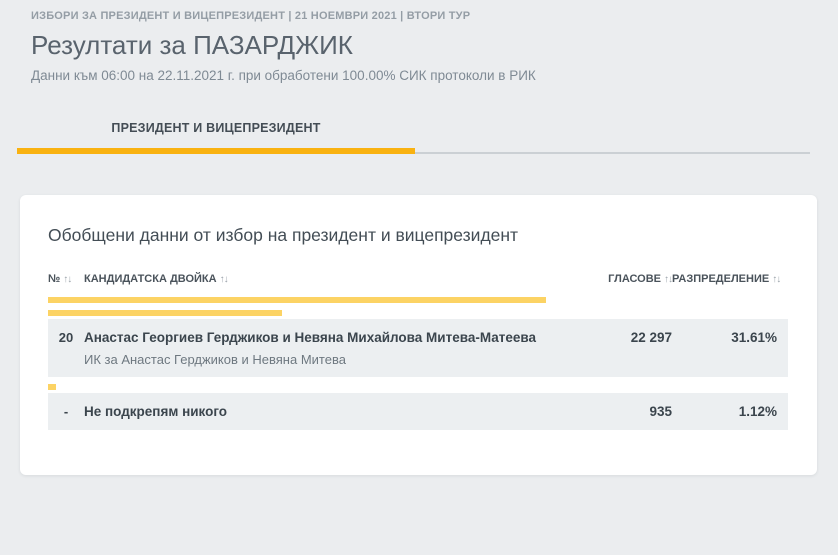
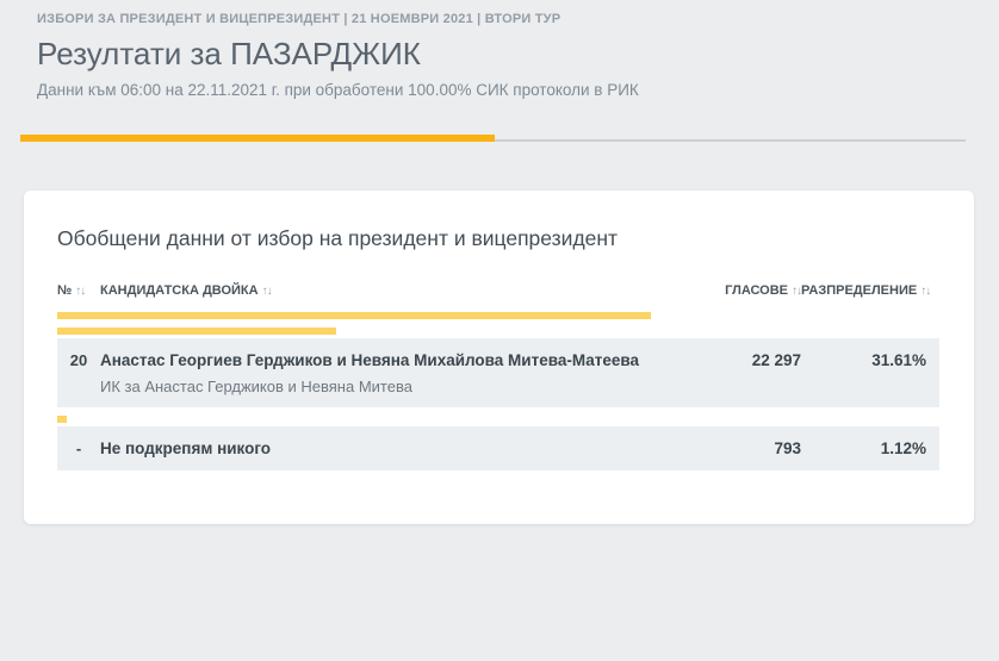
  ИЗБОРИ ЗА ПРЕЗИДЕНТ И ВИЦЕПРЕЗИДЕНТ | 21 НОЕМВРИ 2021 | ВТОРИ ТУР
  Резултати за ПАЗАРДЖИК
  Данни към 06:00 на 22.11.2021 г. при обработени 100.00% СИК протоколи в РИК
- ПРЕЗИДЕНТ И ВИЦЕПРЕЗИДЕНТ
  Обобщени данни от избор на президент и вицепрезидент
  № ↑↓
  КАНДИДАТСКА ДВОЙКА ↑↓
  ГЛАСОВЕ ↑↓
  РАЗПРЕДЕЛЕНИЕ ↑↓
  20
  Анастас Георгиев Герджиков и Невяна Михайлова Митева-Матеева
  ИК за Анастас Герджиков и Невяна Митева
  22 297
  31.61%
  -
  Не подкрепям никого
- 935
+ 793
  1.12%
